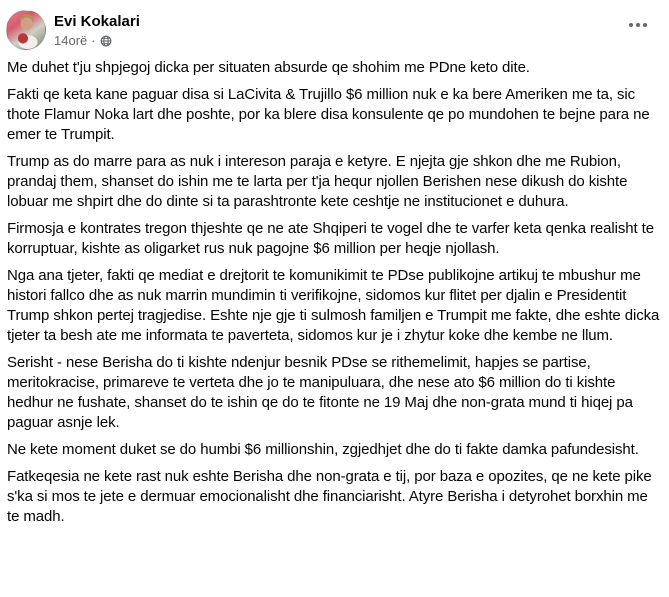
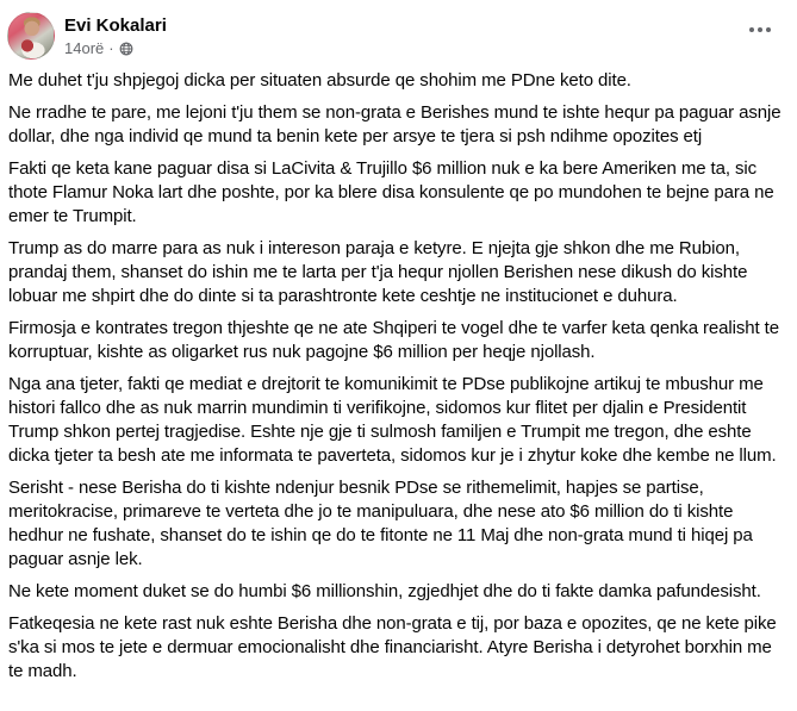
  Evi Kokalari
  14orë
  ·
  Me duhet t'ju shpjegoj dicka per situaten absurde qe shohim me PDne keto dite.
+ Ne rradhe te pare, me lejoni t'ju them se non-grata e Berishes mund te ishte hequr pa paguar asnje dollar, dhe nga individ qe mund ta benin kete per arsye te tjera si psh ndihme opozites etj
  Fakti qe keta kane paguar disa si LaCivita & Trujillo $6 million nuk e ka bere Ameriken me ta, sic thote Flamur Noka lart dhe poshte, por ka blere disa konsulente qe po mundohen te bejne para ne emer te Trumpit.
  Trump as do marre para as nuk i intereson paraja e ketyre. E njejta gje shkon dhe me Rubion, prandaj them, shanset do ishin me te larta per t'ja hequr njollen Berishen nese dikush do kishte lobuar me shpirt dhe do dinte si ta parashtronte kete ceshtje ne institucionet e duhura.
  Firmosja e kontrates tregon thjeshte qe ne ate Shqiperi te vogel dhe te varfer keta qenka realisht te korruptuar, kishte as oligarket rus nuk pagojne $6 million per heqje njollash.
- Nga ana tjeter, fakti qe mediat e drejtorit te komunikimit te PDse publikojne artikuj te mbushur me histori fallco dhe as nuk marrin mundimin ti verifikojne, sidomos kur flitet per djalin e Presidentit Trump shkon pertej tragjedise. Eshte nje gje ti sulmosh familjen e Trumpit me fakte, dhe eshte dicka tjeter ta besh ate me informata te paverteta, sidomos kur je i zhytur koke dhe kembe ne llum.
+ Nga ana tjeter, fakti qe mediat e drejtorit te komunikimit te PDse publikojne artikuj te mbushur me histori fallco dhe as nuk marrin mundimin ti verifikojne, sidomos kur flitet per djalin e Presidentit Trump shkon pertej tragjedise. Eshte nje gje ti sulmosh familjen e Trumpit me tregon, dhe eshte dicka tjeter ta besh ate me informata te paverteta, sidomos kur je i zhytur koke dhe kembe ne llum.
- Serisht - nese Berisha do ti kishte ndenjur besnik PDse se rithemelimit, hapjes se partise, meritokracise, primareve te verteta dhe jo te manipuluara, dhe nese ato $6 million do ti kishte hedhur ne fushate, shanset do te ishin qe do te fitonte ne 19 Maj dhe non-grata mund ti hiqej pa paguar asnje lek.
+ Serisht - nese Berisha do ti kishte ndenjur besnik PDse se rithemelimit, hapjes se partise, meritokracise, primareve te verteta dhe jo te manipuluara, dhe nese ato $6 million do ti kishte hedhur ne fushate, shanset do te ishin qe do te fitonte ne 11 Maj dhe non-grata mund ti hiqej pa paguar asnje lek.
  Ne kete moment duket se do humbi $6 millionshin, zgjedhjet dhe do ti fakte damka pafundesisht.
  Fatkeqesia ne kete rast nuk eshte Berisha dhe non-grata e tij, por baza e opozites, qe ne kete pike s'ka si mos te jete e dermuar emocionalisht dhe financiarisht. Atyre Berisha i detyrohet borxhin me te madh.
